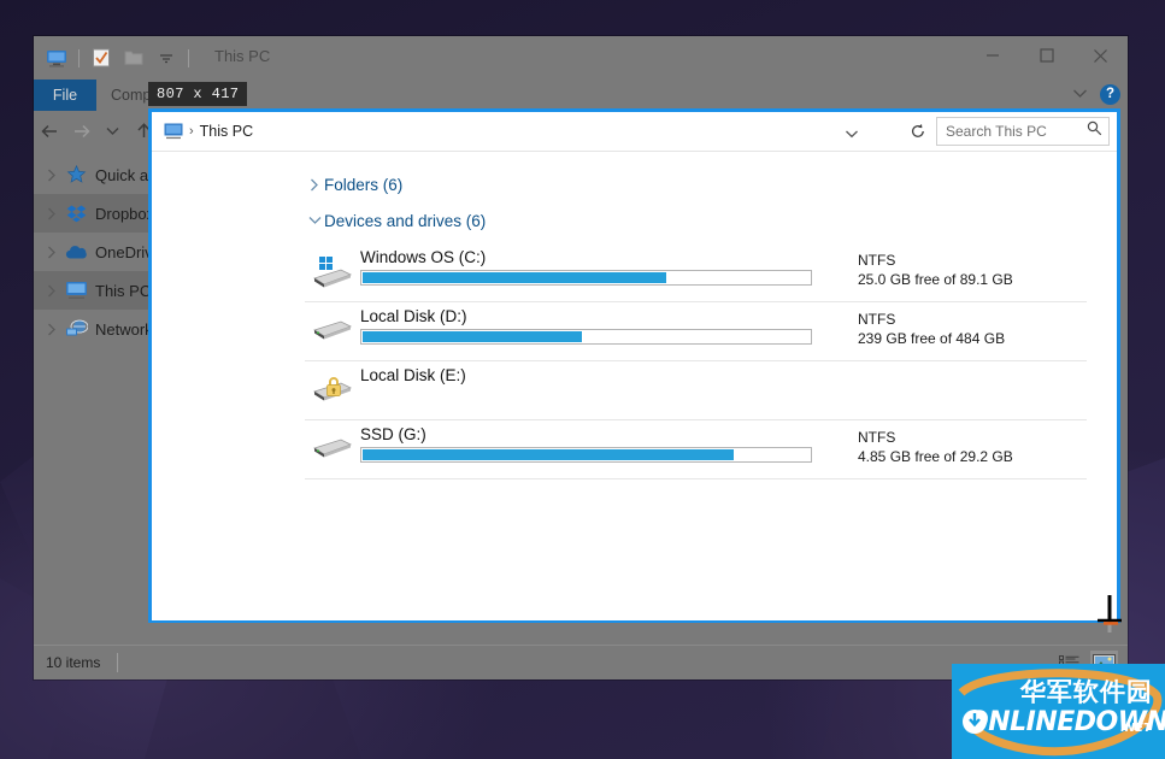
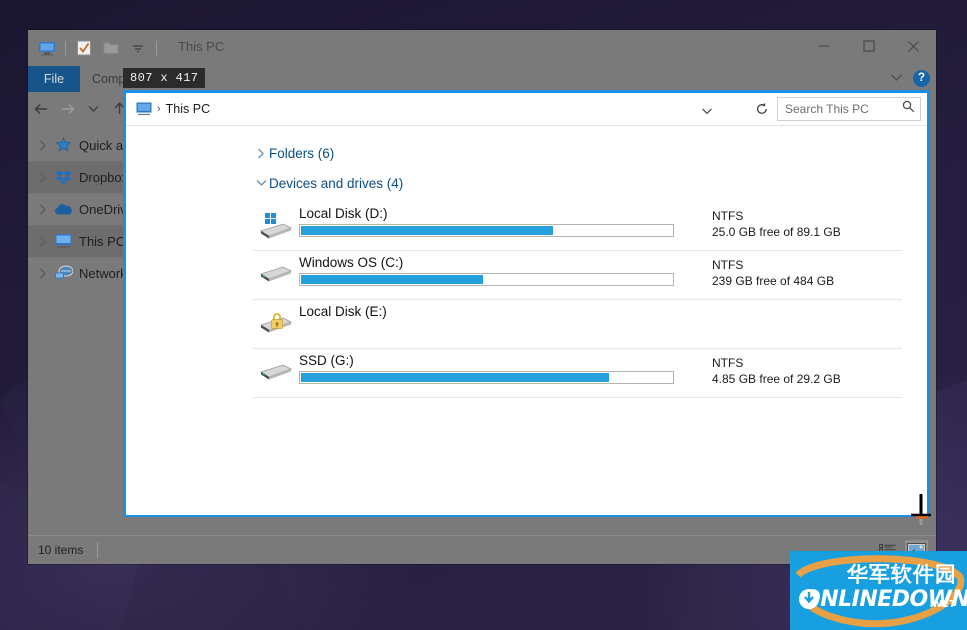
  This PC
  File
  ?
  Dropbo
  OneDri
  This PC
  Networ
  10 items
  ›
  This PC
  Search This PC
  Folders (6)
- Devices and drives (6)
+ Devices and drives (4)
- Windows OS (C:)
+ Local Disk (D:)
  NTFS
  25.0 GB free of 89.1 GB
- Local Disk (D:)
+ Windows OS (C:)
  NTFS
  239 GB free of 484 GB
  Local Disk (E:)
  SSD (G:)
  NTFS
  4.85 GB free of 29.2 GB
  807 x 417
  华军软件园
  NLINEDOWN
  .NET
